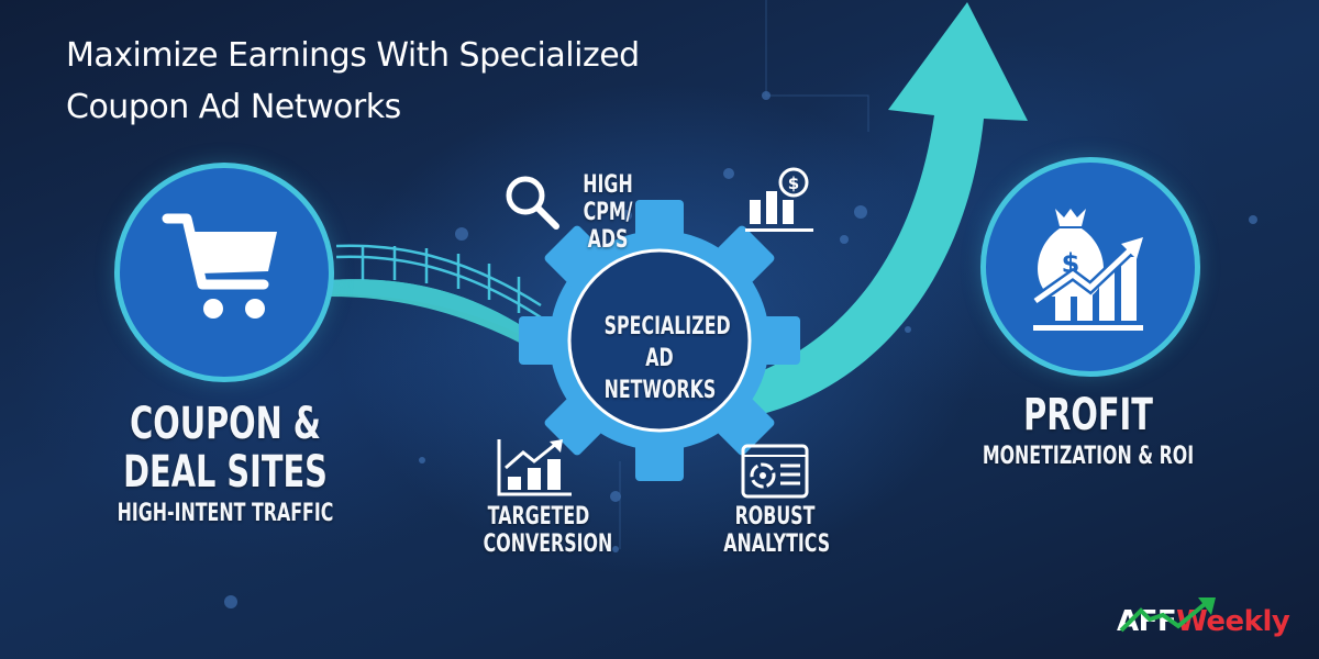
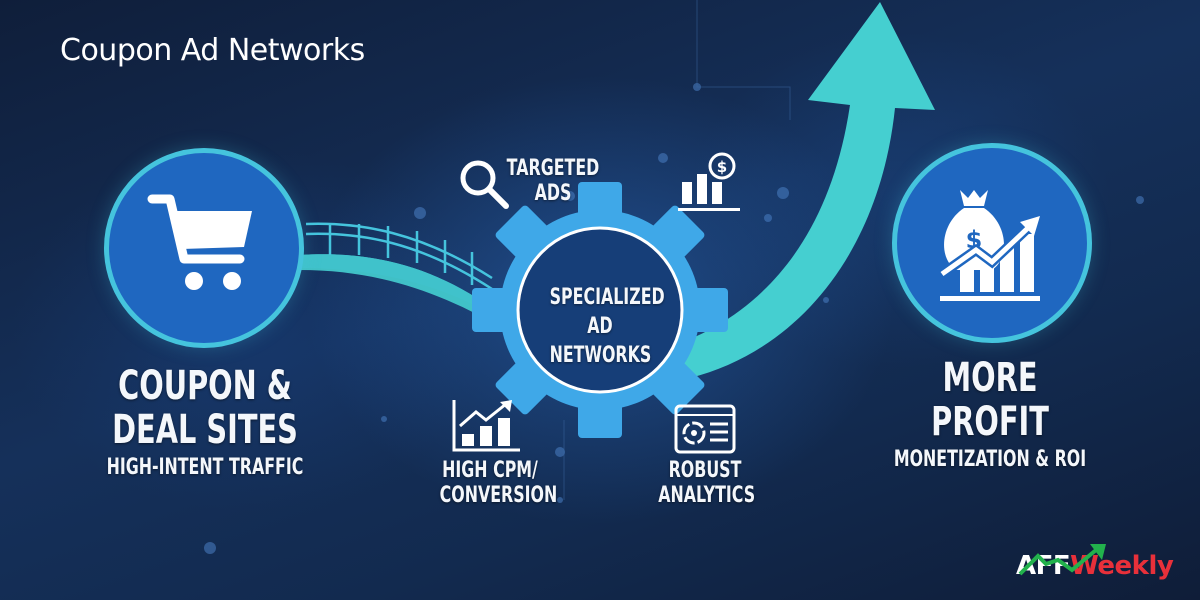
- Maximize Earnings With Specialized
  Coupon Ad Networks
  COUPON &
  DEAL SITES
  HIGH-INTENT TRAFFIC
  $
+ MORE
  PROFIT
  MONETIZATION & ROI
  SPECIALIZED
  AD NETWORKS
- HIGH CPM/
+ TARGETED
  ADS
  $
- TARGETED
+ HIGH CPM/
  CONVERSION
  ROBUST
  ANALYTICS
  FFWeekly
